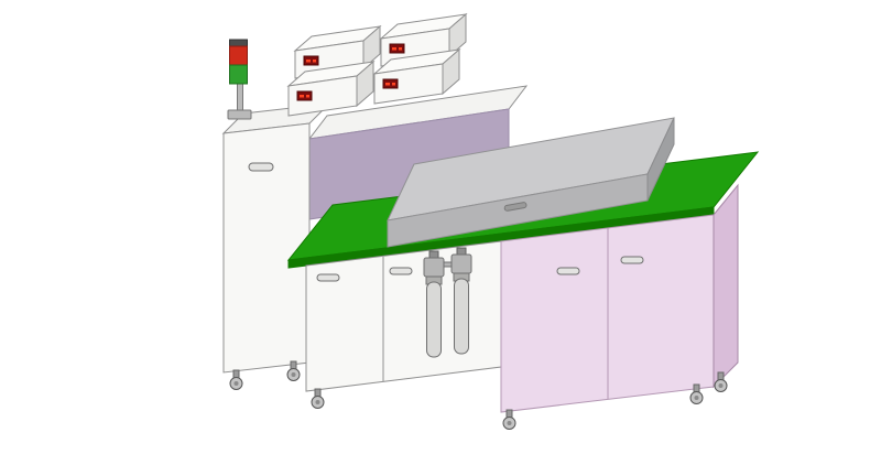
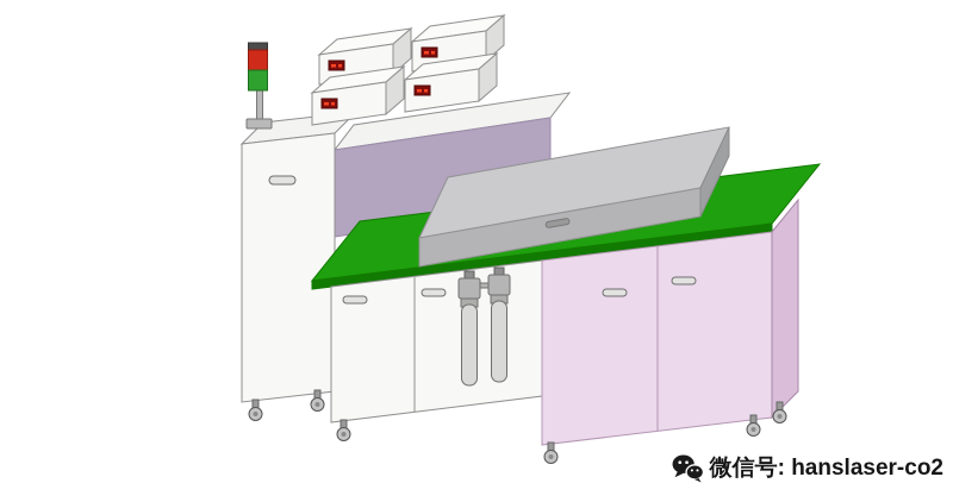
+ 微信号: hanslaser-co2
